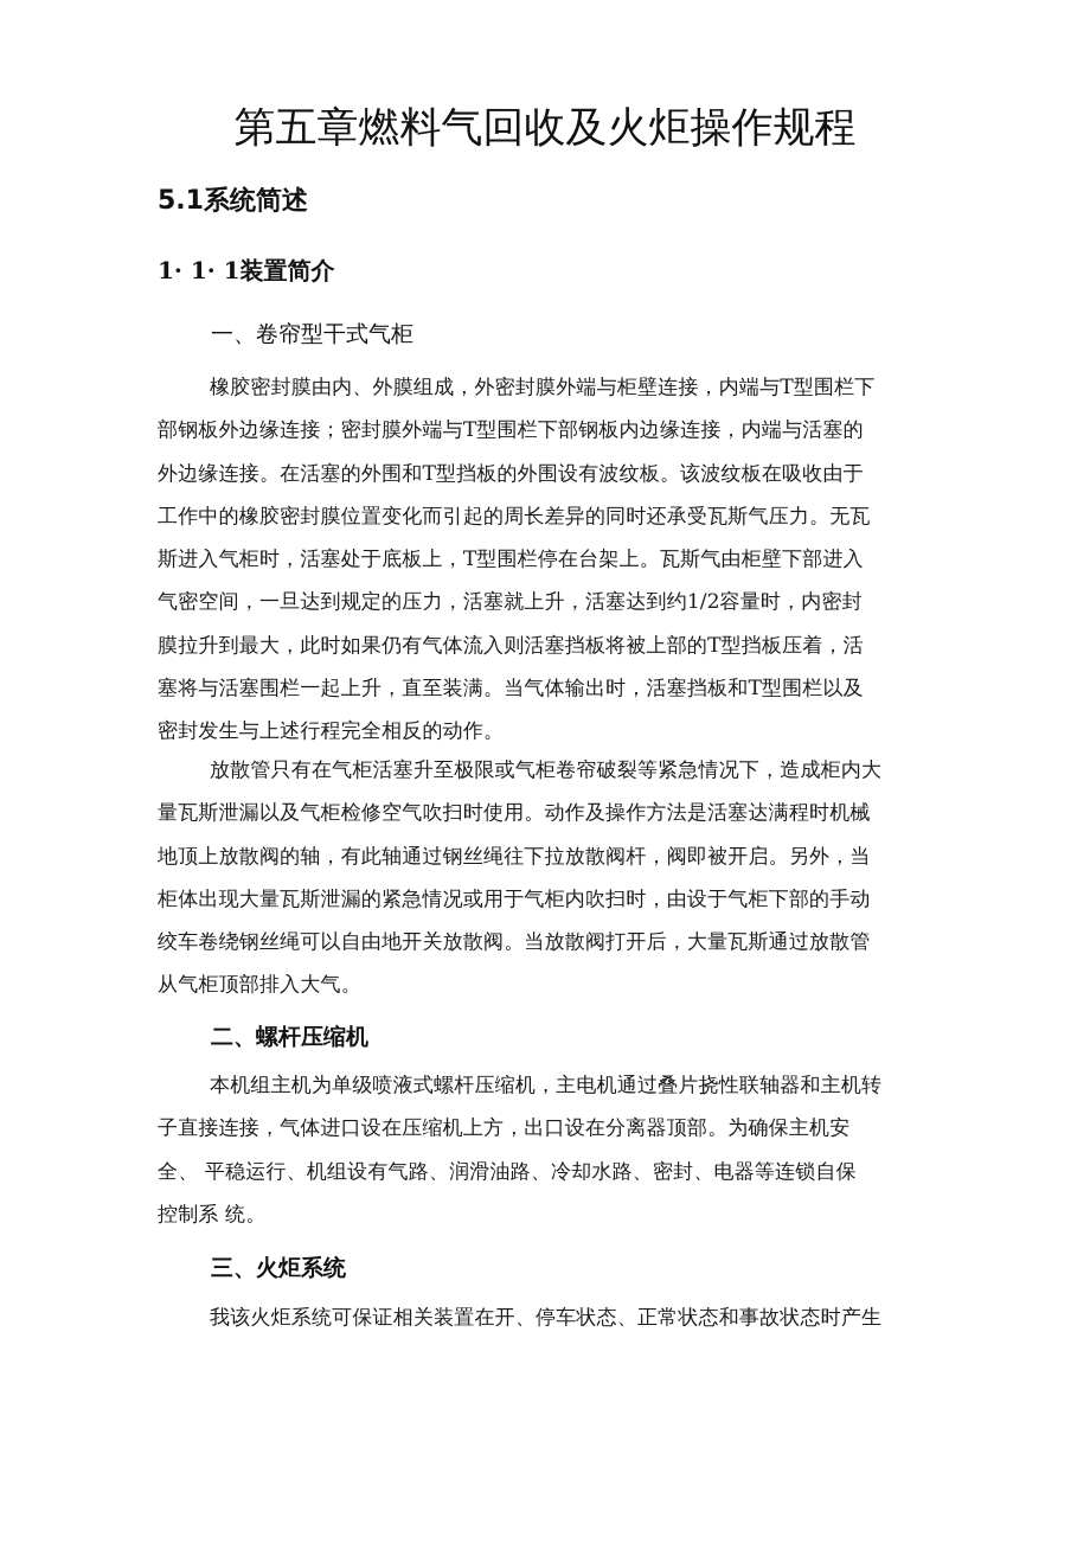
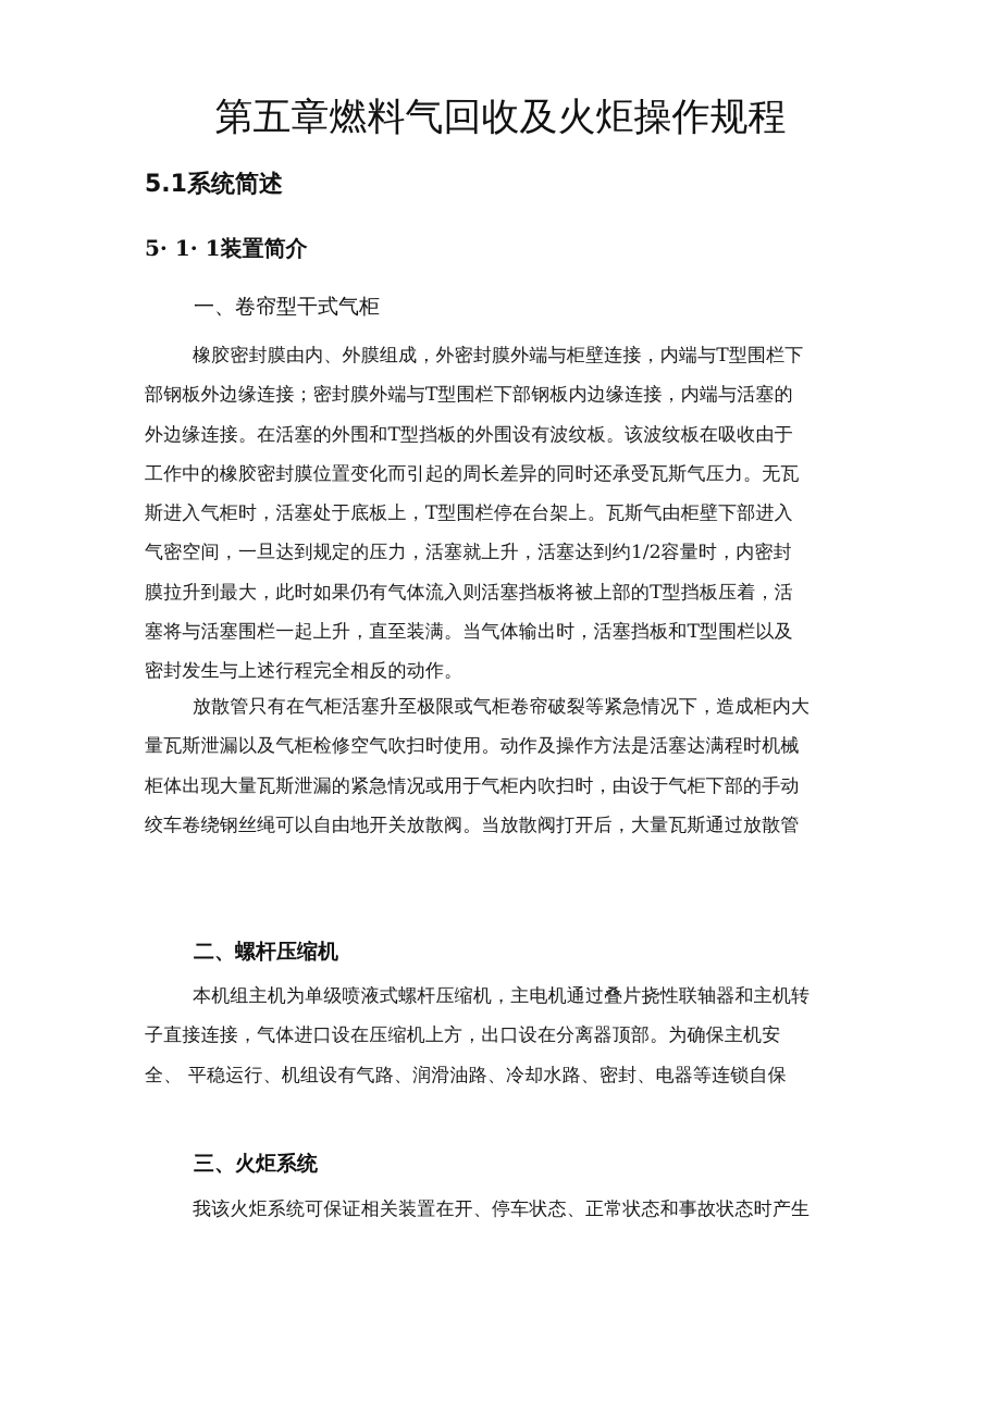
  第五章燃料气回收及火炬操作规程
  5.1系统简述
- 1· 1· 1装置简介
+ 5· 1· 1装置简介
  一、卷帘型干式气柜
  橡胶密封膜由内、外膜组成，外密封膜外端与柜壁连接，内端与T型围栏下
  部钢板外边缘连接；密封膜外端与T型围栏下部钢板内边缘连接，内端与活塞的
  外边缘连接。在活塞的外围和T型挡板的外围设有波纹板。该波纹板在吸收由于
  工作中的橡胶密封膜位置变化而引起的周长差异的同时还承受瓦斯气压力。无瓦
  斯进入气柜时，活塞处于底板上，T型围栏停在台架上。瓦斯气由柜壁下部进入
  气密空间，一旦达到规定的压力，活塞就上升，活塞达到约1/2容量时，内密封
  膜拉升到最大，此时如果仍有气体流入则活塞挡板将被上部的T型挡板压着，活
  塞将与活塞围栏一起上升，直至装满。当气体输出时，活塞挡板和T型围栏以及
  密封发生与上述行程完全相反的动作。
  放散管只有在气柜活塞升至极限或气柜卷帘破裂等紧急情况下，造成柜内大
  量瓦斯泄漏以及气柜检修空气吹扫时使用。动作及操作方法是活塞达满程时机械
- 地顶上放散阀的轴，有此轴通过钢丝绳往下拉放散阀杆，阀即被开启。另外，当
  柜体出现大量瓦斯泄漏的紧急情况或用于气柜内吹扫时，由设于气柜下部的手动
  绞车卷绕钢丝绳可以自由地开关放散阀。当放散阀打开后，大量瓦斯通过放散管
- 从气柜顶部排入大气。
  二、螺杆压缩机
  本机组主机为单级喷液式螺杆压缩机，主电机通过叠片挠性联轴器和主机转
  子直接连接，气体进口设在压缩机上方，出口设在分离器顶部。为确保主机安
  全、 平稳运行、机组设有气路、润滑油路、冷却水路、密封、电器等连锁自保
- 控制系 统。
  三、火炬系统
  我该火炬系统可保证相关装置在开、停车状态、正常状态和事故状态时产生
